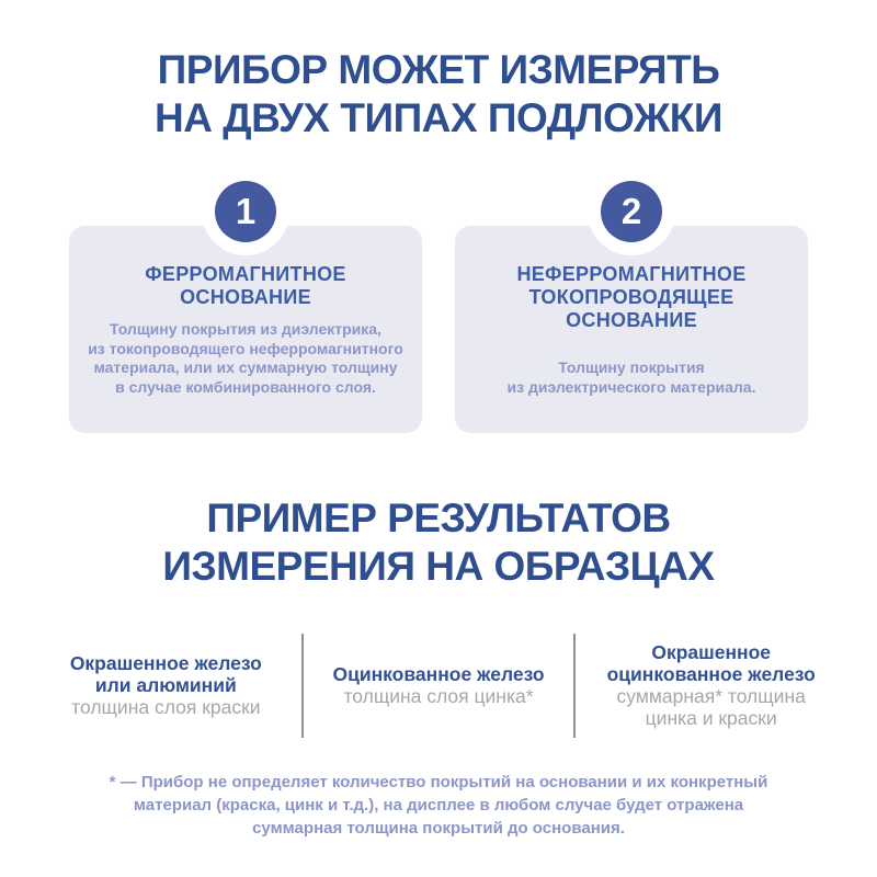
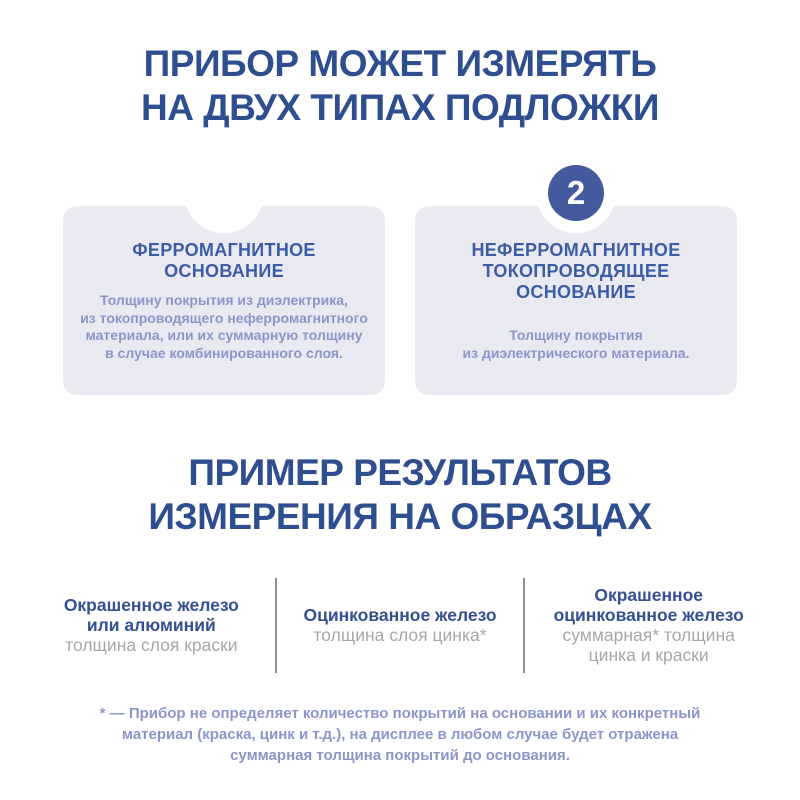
  ПРИБОР МОЖЕТ ИЗМЕРЯТЬ
  НА ДВУХ ТИПАХ ПОДЛОЖКИ
  ФЕРРОМАГНИТНОЕ
  ОСНОВАНИЕ
  Толщину покрытия из диэлектрика,
  из токопроводящего неферромагнитного
  материала, или их суммарную толщину
  в случае комбинированного слоя.
- 1
  НЕФЕРРОМАГНИТНОЕ
  ТОКОПРОВОДЯЩЕЕ
  ОСНОВАНИЕ
  Толщину покрытия
  из диэлектрического материала.
  2
  ПРИМЕР РЕЗУЛЬТАТОВ
  ИЗМЕРЕНИЯ НА ОБРАЗЦАХ
  Окрашенное железо
  или алюминий
  толщина слоя краски
  Оцинкованное железо
  толщина слоя цинка*
  Окрашенное
  оцинкованное железо
  суммарная* толщина
  цинка и краски
  * — Прибор не определяет количество покрытий на основании и их конкретный
  материал (краска, цинк и т.д.), на дисплее в любом случае будет отражена
  суммарная толщина покрытий до основания.
